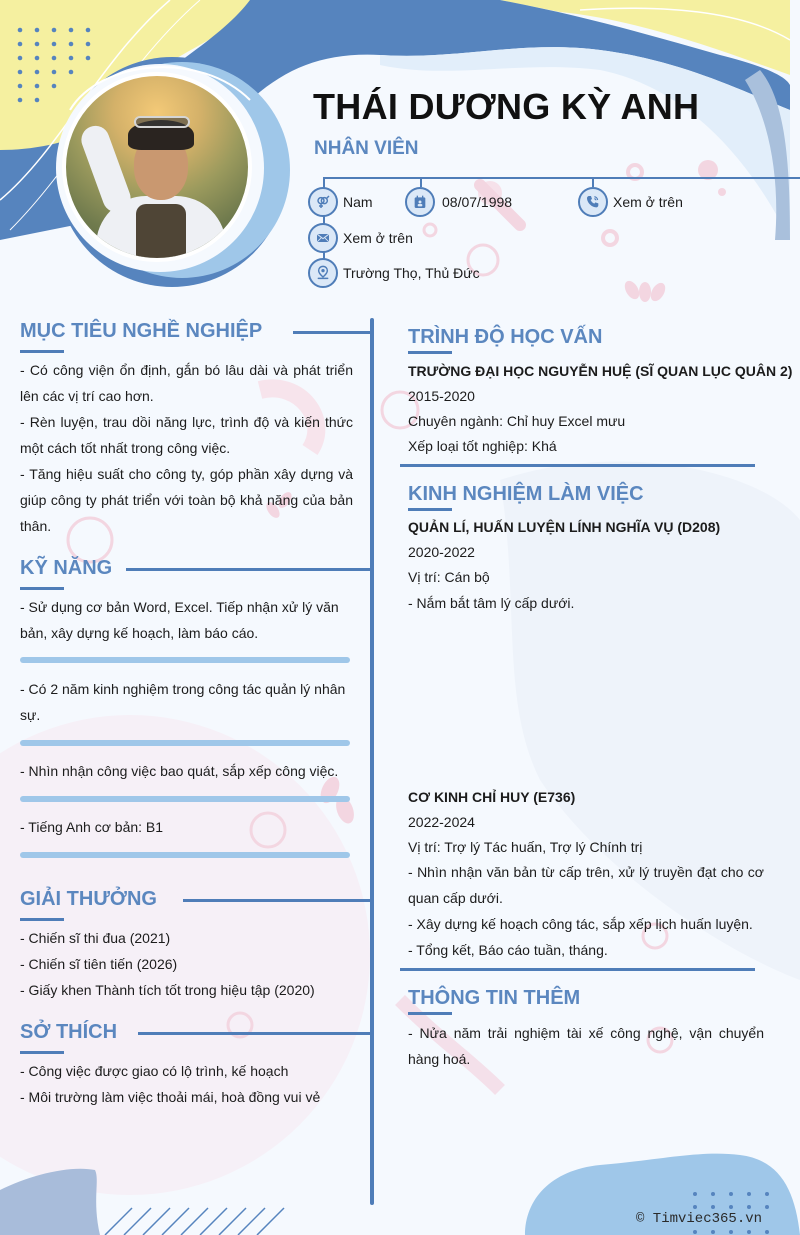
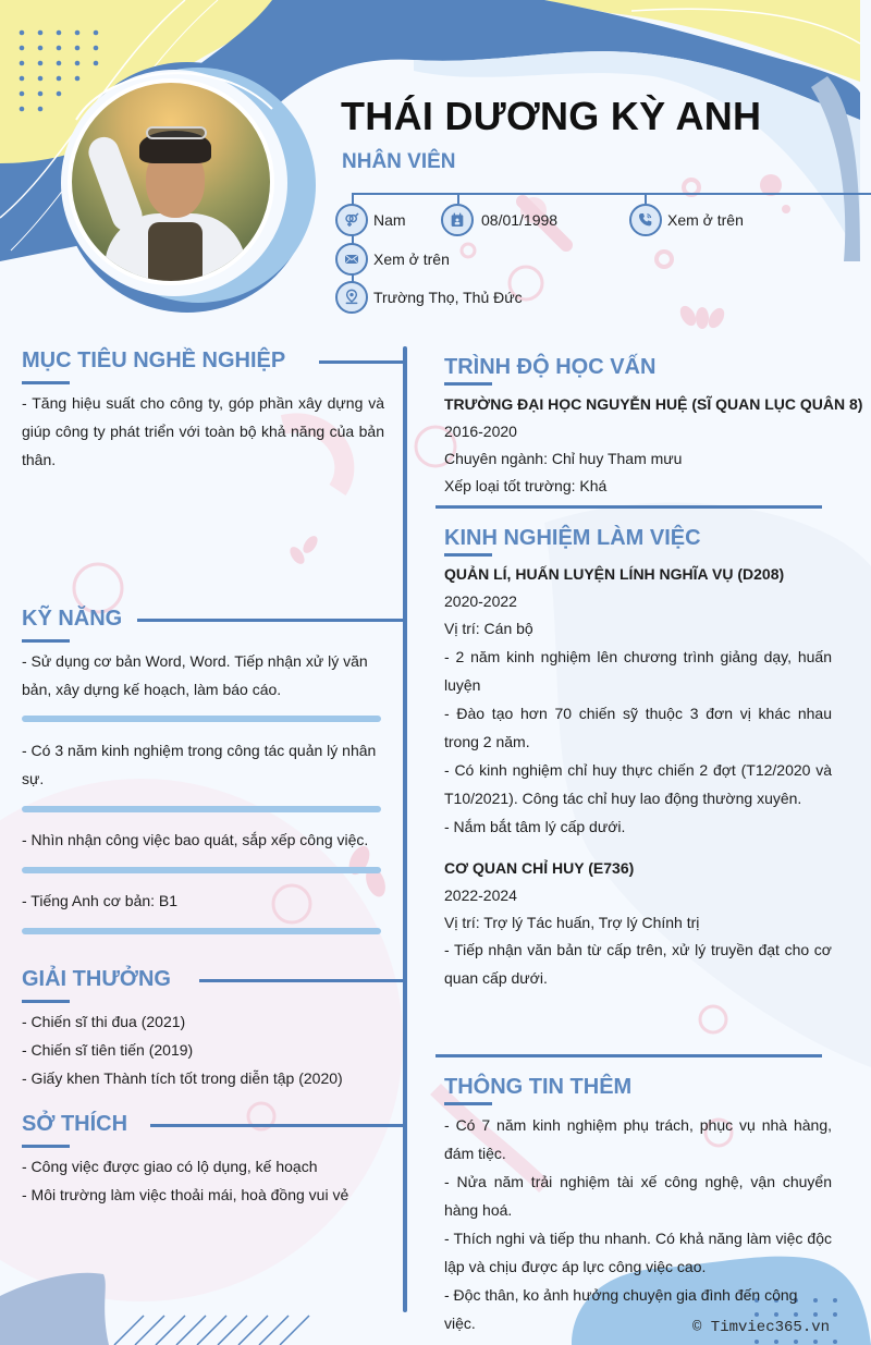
  THÁI DƯƠNG KỲ ANH
  NHÂN VIÊN
  Nam
- 08/07/1998
+ 08/01/1998
  Xem ở trên
  Xem ở trên
  Trường Thọ, Thủ Đức
  MỤC TIÊU NGHỀ NGHIỆP
- - Có công viện ổn định, gắn bó lâu dài và phát triển lên các vị trí cao hơn.
- - Rèn luyện, trau dồi năng lực, trình độ và kiến thức một cách tốt nhất trong công việc.
  - Tăng hiệu suất cho công ty, góp phần xây dựng và giúp công ty phát triển với toàn bộ khả năng của bản thân.
  KỸ NĂNG
- - Sử dụng cơ bản Word, Excel. Tiếp nhận xử lý văn bản, xây dựng kế hoạch, làm báo cáo.
+ - Sử dụng cơ bản Word, Word. Tiếp nhận xử lý văn bản, xây dựng kế hoạch, làm báo cáo.
- - Có 2 năm kinh nghiệm trong công tác quản lý nhân sự.
+ - Có 3 năm kinh nghiệm trong công tác quản lý nhân sự.
  - Nhìn nhận công việc bao quát, sắp xếp công việc.
  - Tiếng Anh cơ bản: B1
  GIẢI THƯỞNG
  - Chiến sĩ thi đua (2021)
- - Chiến sĩ tiên tiến (2026)
+ - Chiến sĩ tiên tiến (2019)
- - Giấy khen Thành tích tốt trong hiệu tập (2020)
+ - Giấy khen Thành tích tốt trong diễn tập (2020)
  SỞ THÍCH
- - Công việc được giao có lộ trình, kế hoạch
+ - Công việc được giao có lộ dụng, kế hoạch
  - Môi trường làm việc thoải mái, hoà đồng vui vẻ
  TRÌNH ĐỘ HỌC VẤN
- TRƯỜNG ĐẠI HỌC NGUYỄN HUỆ (SĨ QUAN LỤC QUÂN 2)
+ TRƯỜNG ĐẠI HỌC NGUYỄN HUỆ (SĨ QUAN LỤC QUÂN 8)
- 2015-2020
+ 2016-2020
- Chuyên ngành: Chỉ huy Excel mưu
+ Chuyên ngành: Chỉ huy Tham mưu
- Xếp loại tốt nghiệp: Khá
+ Xếp loại tốt trường: Khá
  KINH NGHIỆM LÀM VIỆC
  QUẢN LÍ, HUẤN LUYỆN LÍNH NGHĨA VỤ (D208)
  2020-2022
  Vị trí: Cán bộ
+ - 2 năm kinh nghiệm lên chương trình giảng dạy, huấn luyện
+ - Đào tạo hơn 70 chiến sỹ thuộc 3 đơn vị khác nhau trong 2 năm.
+ - Có kinh nghiệm chỉ huy thực chiến 2 đợt (T12/2020 và T10/2021). Công tác chỉ huy lao động thường xuyên.
  - Nắm bắt tâm lý cấp dưới.
- CƠ KINH CHỈ HUY (E736)
+ CƠ QUAN CHỈ HUY (E736)
  2022-2024
  Vị trí: Trợ lý Tác huấn, Trợ lý Chính trị
- - Nhìn nhận văn bản từ cấp trên, xử lý truyền đạt cho cơ quan cấp dưới.
+ - Tiếp nhận văn bản từ cấp trên, xử lý truyền đạt cho cơ quan cấp dưới.
- - Xây dựng kế hoạch công tác, sắp xếp lịch huấn luyện.
- - Tổng kết, Báo cáo tuần, tháng.
  THÔNG TIN THÊM
+ - Có 7 năm kinh nghiệm phụ trách, phục vụ nhà hàng, đám tiệc.
  - Nửa năm trải nghiệm tài xế công nghệ, vận chuyển hàng hoá.
+ - Thích nghi và tiếp thu nhanh. Có khả năng làm việc độc lập và chịu được áp lực công việc cao.
+ - Độc thân, ko ảnh hưởng chuyện gia đình đến công việc.
  © Timviec365.vn
